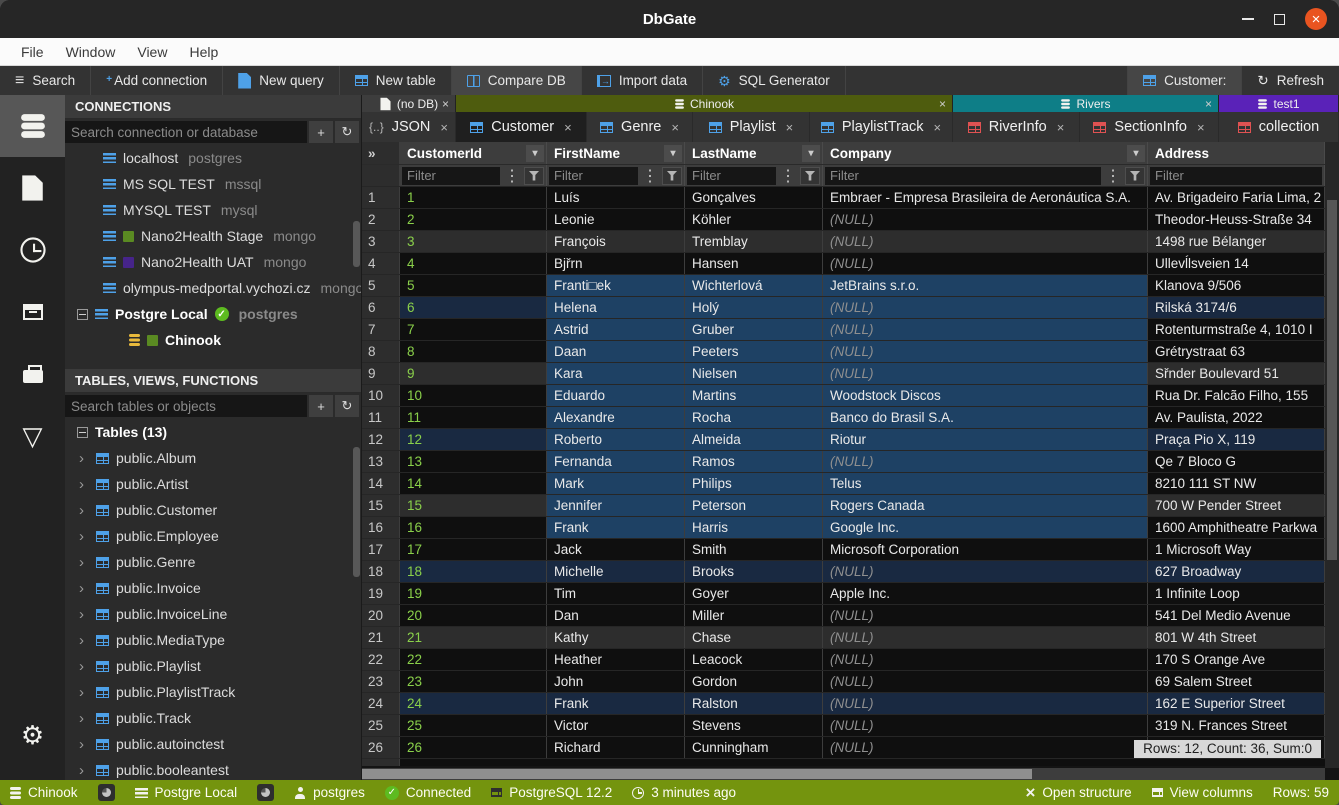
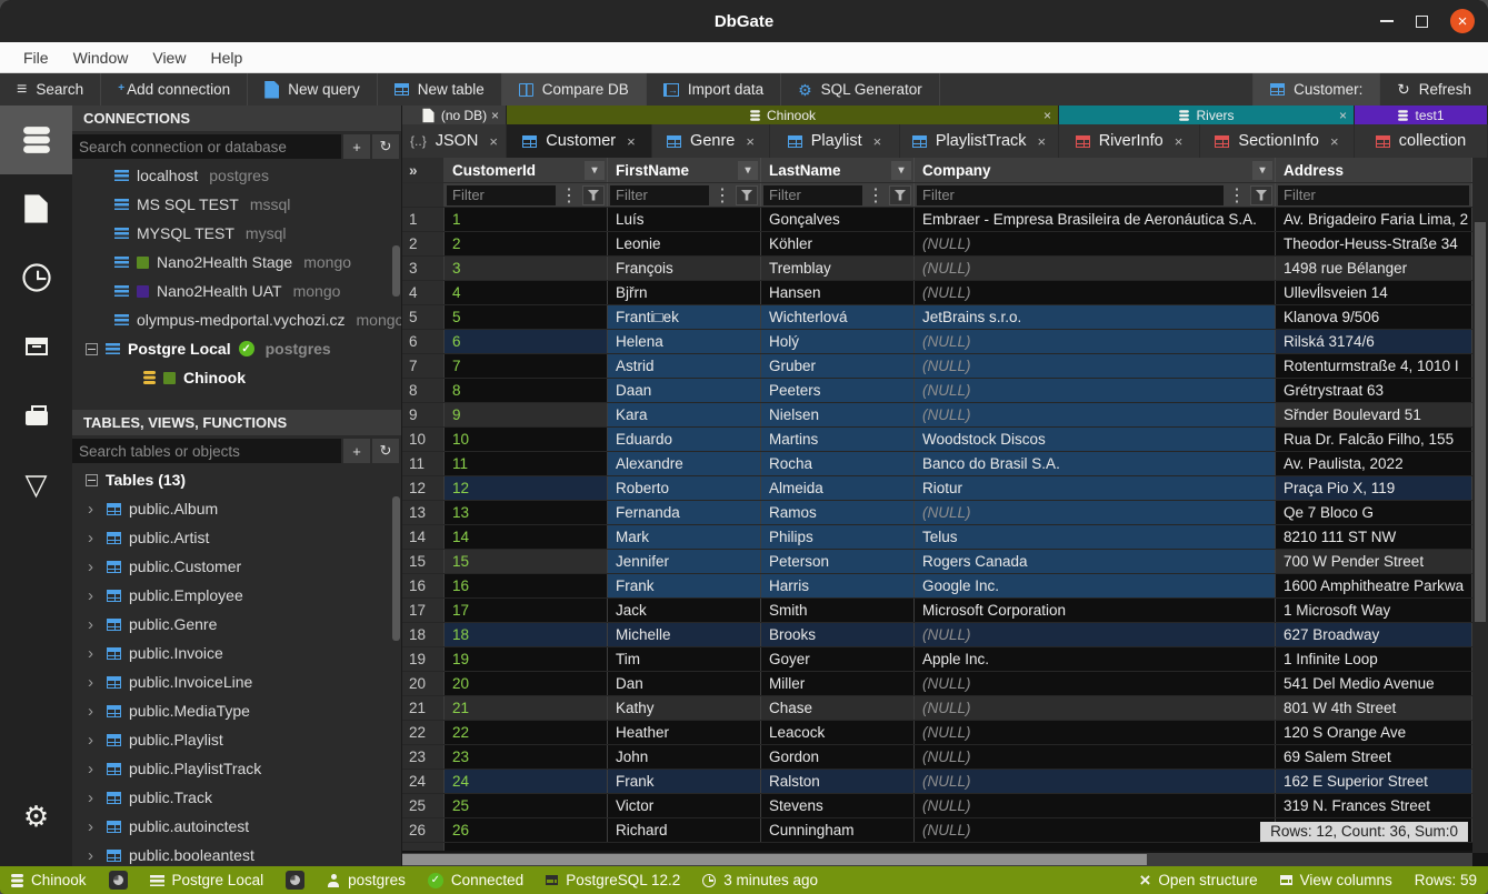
  DbGate
  ×
  File
  Window
  View
  Help
  ≡
  Search
  Add connection
  New query
  New table
  Compare DB
  Import data
  ⚙
  SQL Generator
  Customer:
  ↻
  Refresh
  ▽
  ⚙
  CONNECTIONS
  Search connection or database
  +
  ↻
  localhost
  postgres
  MS SQL TEST
  mssql
  MYSQL TEST
  mysql
  Nano2Health Stage
  mongo
  Nano2Health UAT
  mongo
  olympus-medportal.vychozi.cz
  mongo
  Postgre Local
  ✓
  postgres
  Chinook
  TABLES, VIEWS, FUNCTIONS
  Search tables or objects
  +
  ↻
  Tables (13)
  ›
  public.Album
  ›
  public.Artist
  ›
  public.Customer
  ›
  public.Employee
  ›
  public.Genre
  ›
  public.Invoice
  ›
  public.InvoiceLine
  ›
  public.MediaType
  ›
  public.Playlist
  ›
  public.PlaylistTrack
  ›
  public.Track
  ›
  public.autoinctest
  ›
  public.booleantest
  (no DB)
  ×
  Chinook
  ×
  Rivers
  ×
  test1
  {..}
  JSON
  ×
  Customer
  ×
  Genre
  ×
  Playlist
  ×
  PlaylistTrack
  ×
  RiverInfo
  ×
  SectionInfo
  ×
  collection
  »
  CustomerId
  ▾
  FirstName
  ▾
  LastName
  ▾
  Company
  ▾
  Address
  Filter
  ⋮
  Filter
  ⋮
  Filter
  ⋮
  Filter
  ⋮
  Filter
  1
  1
  Luís
  Gonçalves
  Embraer - Empresa Brasileira de Aeronáutica S.A.
  Av. Brigadeiro Faria Lima, 2
  2
  2
  Leonie
  Köhler
  (NULL)
  Theodor-Heuss-Straße 34
  3
  3
  François
  Tremblay
  (NULL)
  1498 rue Bélanger
  4
  4
  Bjřrn
  Hansen
  (NULL)
  Ullevĺlsveien 14
  5
  5
  Franti□ek
  Wichterlová
  JetBrains s.r.o.
  Klanova 9/506
  6
  6
  Helena
  Holý
  (NULL)
  Rilská 3174/6
  7
  7
  Astrid
  Gruber
  (NULL)
  Rotenturmstraße 4, 1010 I
  8
  8
  Daan
  Peeters
  (NULL)
  Grétrystraat 63
  9
  9
  Kara
  Nielsen
  (NULL)
  Sřnder Boulevard 51
  10
  10
  Eduardo
  Martins
  Woodstock Discos
  Rua Dr. Falcão Filho, 155
  11
  11
  Alexandre
  Rocha
  Banco do Brasil S.A.
  Av. Paulista, 2022
  12
  12
  Roberto
  Almeida
  Riotur
  Praça Pio X, 119
  13
  13
  Fernanda
  Ramos
  (NULL)
  Qe 7 Bloco G
  14
  14
  Mark
  Philips
  Telus
  8210 111 ST NW
  15
  15
  Jennifer
  Peterson
  Rogers Canada
  700 W Pender Street
  16
  16
  Frank
  Harris
  Google Inc.
  1600 Amphitheatre Parkwa
  17
  17
  Jack
  Smith
  Microsoft Corporation
  1 Microsoft Way
  18
  18
  Michelle
  Brooks
  (NULL)
  627 Broadway
  19
  19
  Tim
  Goyer
  Apple Inc.
  1 Infinite Loop
  20
  20
  Dan
  Miller
  (NULL)
  541 Del Medio Avenue
  21
  21
  Kathy
  Chase
  (NULL)
  801 W 4th Street
  22
  22
  Heather
  Leacock
  (NULL)
- 170 S Orange Ave
+ 120 S Orange Ave
  23
  23
  John
  Gordon
  (NULL)
  69 Salem Street
  24
  24
  Frank
  Ralston
  (NULL)
  162 E Superior Street
  25
  25
  Victor
  Stevens
  (NULL)
  319 N. Frances Street
  26
  26
  Richard
  Cunningham
  (NULL)
  Rows: 12, Count: 36, Sum:0
  Chinook
  Postgre Local
  postgres
  ✓
  Connected
  PostgreSQL 12.2
  3 minutes ago
  ×
  Open structure
  View columns
  Rows: 59
